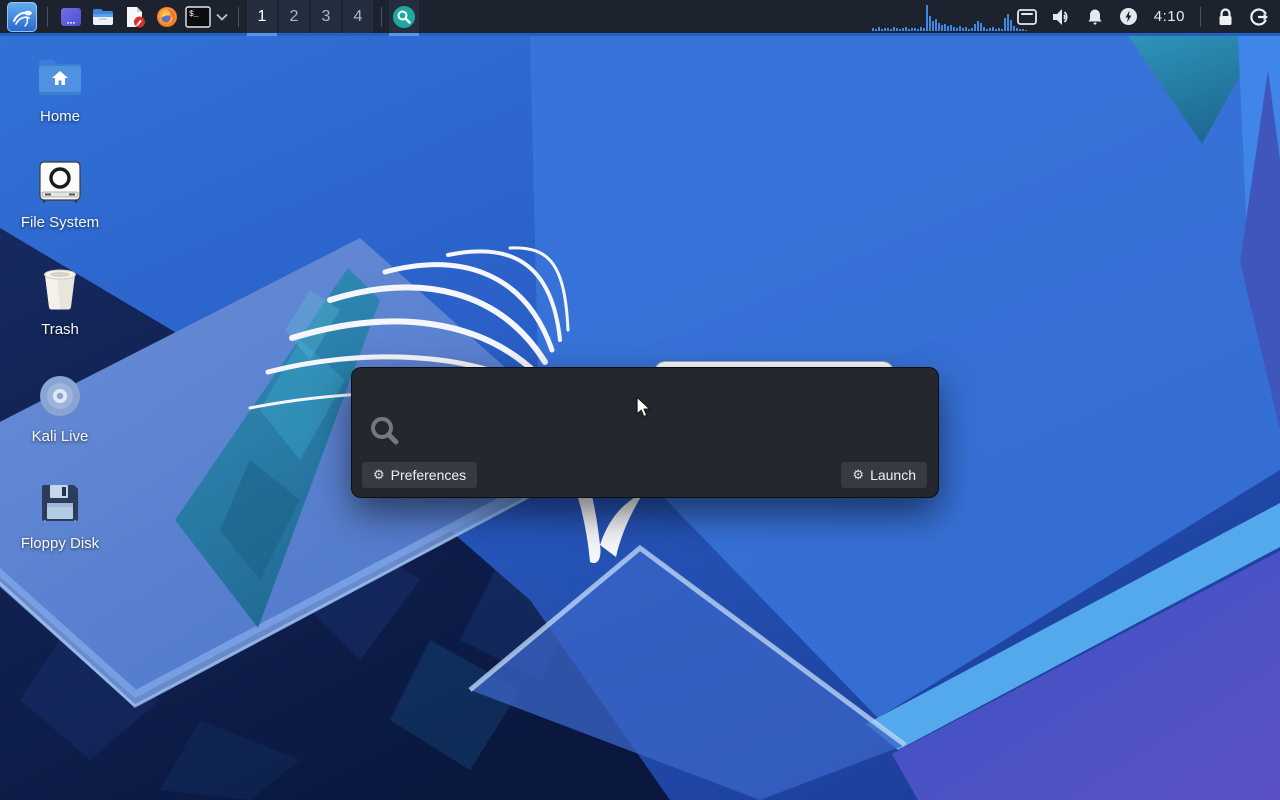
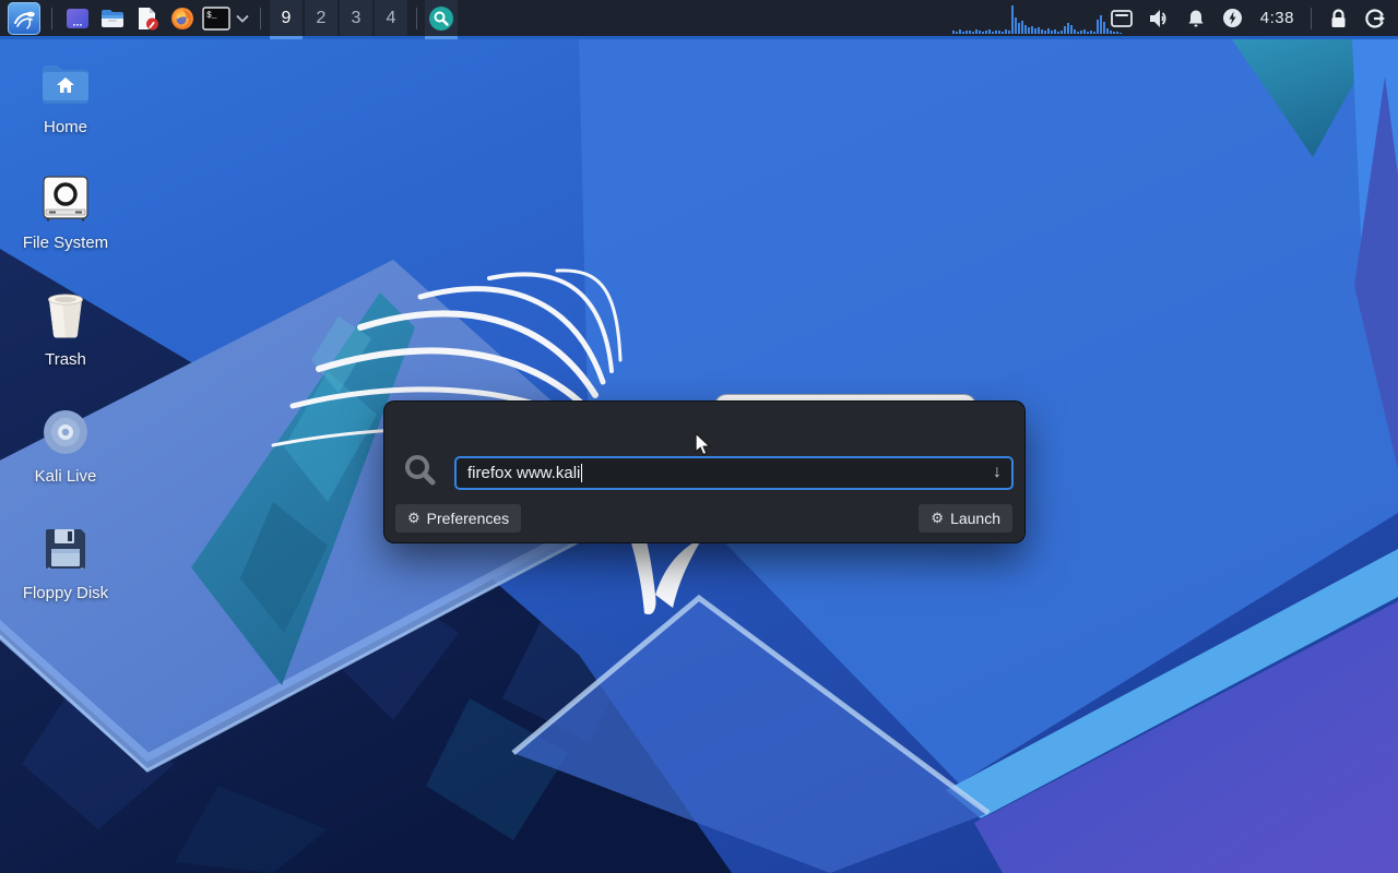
  $_
- 1
+ 9
  2
  3
  4
- 4:10
+ 4:38
  Home
  File System
  Trash
  Kali Live
  Floppy Disk
+ firefox www.kali
+ ↓
  ⚙
  Preferences
  ⚙
  Launch
